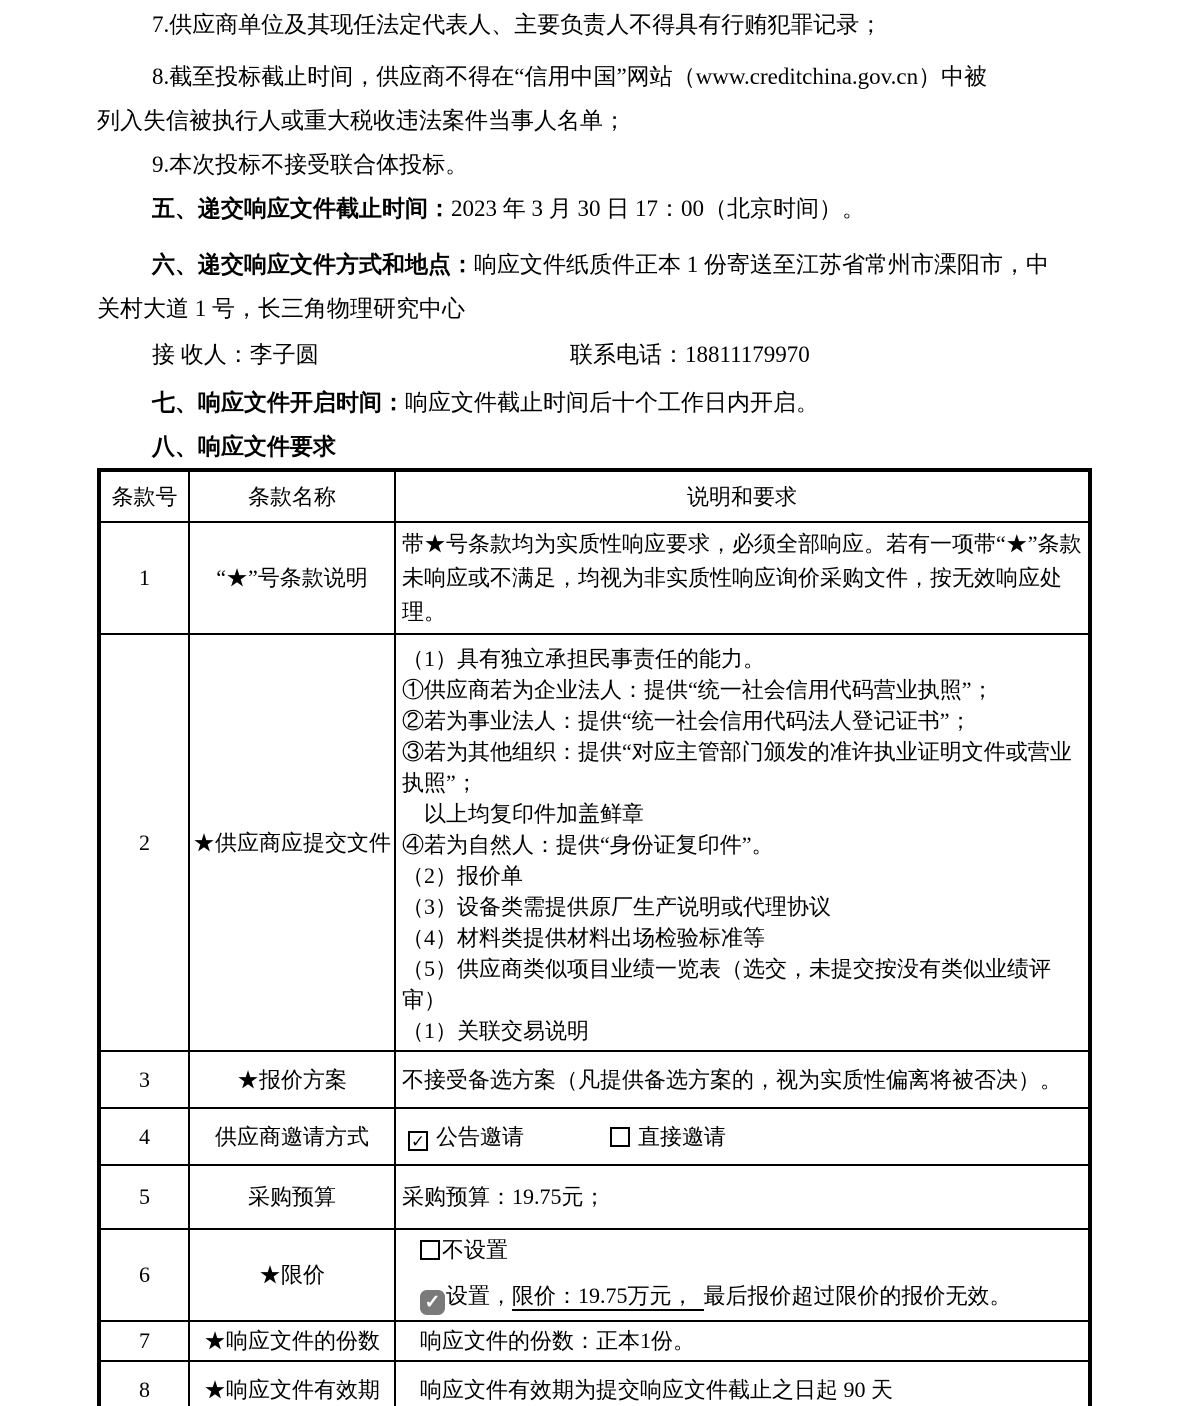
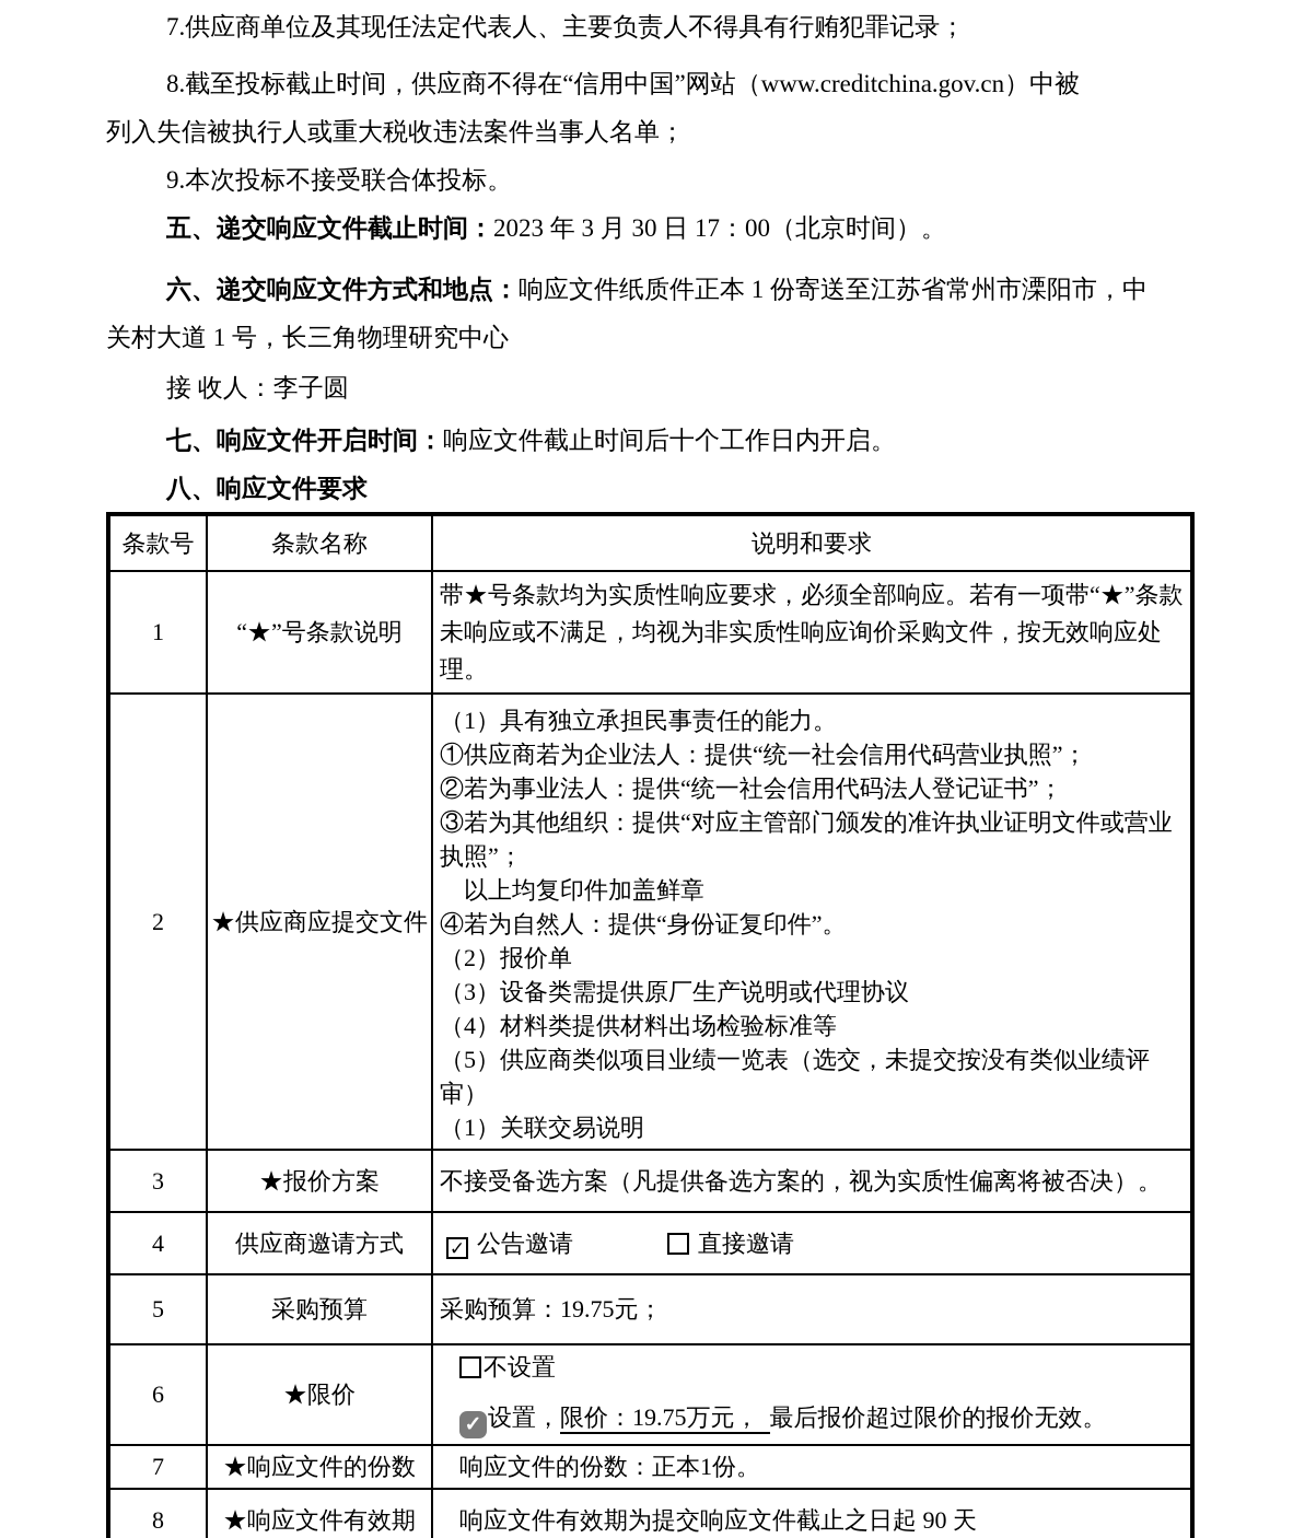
  7.供应商单位及其现任法定代表人、主要负责人不得具有行贿犯罪记录；
  8.截至投标截止时间，供应商不得在“信用中国”网站（www.creditchina.gov.cn）中被
  列入失信被执行人或重大税收违法案件当事人名单；
  9.本次投标不接受联合体投标。
  五、递交响应文件截止时间：2023 年 3 月 30 日 17：00（北京时间）。
  六、递交响应文件方式和地点：响应文件纸质件正本 1 份寄送至江苏省常州市溧阳市，中
  关村大道 1 号，长三角物理研究中心
  接 收人：李子圆
- 联系电话：18811179970
  七、响应文件开启时间：响应文件截止时间后十个工作日内开启。
  八、响应文件要求
  条款号	条款名称	说明和要求
  1	“★”号条款说明	带★号条款均为实质性响应要求，必须全部响应。若有一项带“★”条款未响应或不满足，均视为非实质性响应询价采购文件，按无效响应处理。
  2	★供应商应提交文件	（1）具有独立承担民事责任的能力。 ①供应商若为企业法人：提供“统一社会信用代码营业执照”； ②若为事业法人：提供“统一社会信用代码法人登记证书”； ③若为其他组织：提供“对应主管部门颁发的准许执业证明文件或营业执照”； 以上均复印件加盖鲜章 ④若为自然人：提供“身份证复印件”。 （2）报价单 （3）设备类需提供原厂生产说明或代理协议 （4）材料类提供材料出场检验标准等 （5）供应商类似项目业绩一览表（选交，未提交按没有类似业绩评审） （1）关联交易说明
  3	★报价方案	不接受备选方案（凡提供备选方案的，视为实质性偏离将被否决）。
  4	供应商邀请方式	✓ 公告邀请 直接邀请
  5	采购预算	采购预算：19.75元；
  6	★限价	不设置 ✓ 设置，限价：19.75万元， 最后报价超过限价的报价无效。
  7	★响应文件的份数	响应文件的份数：正本1份。
  8	★响应文件有效期	响应文件有效期为提交响应文件截止之日起 90 天
